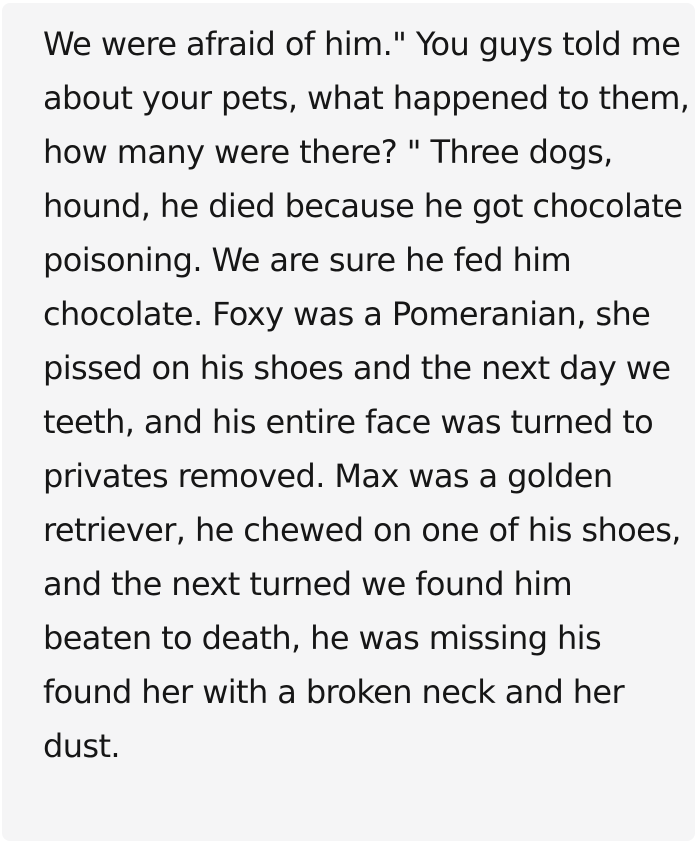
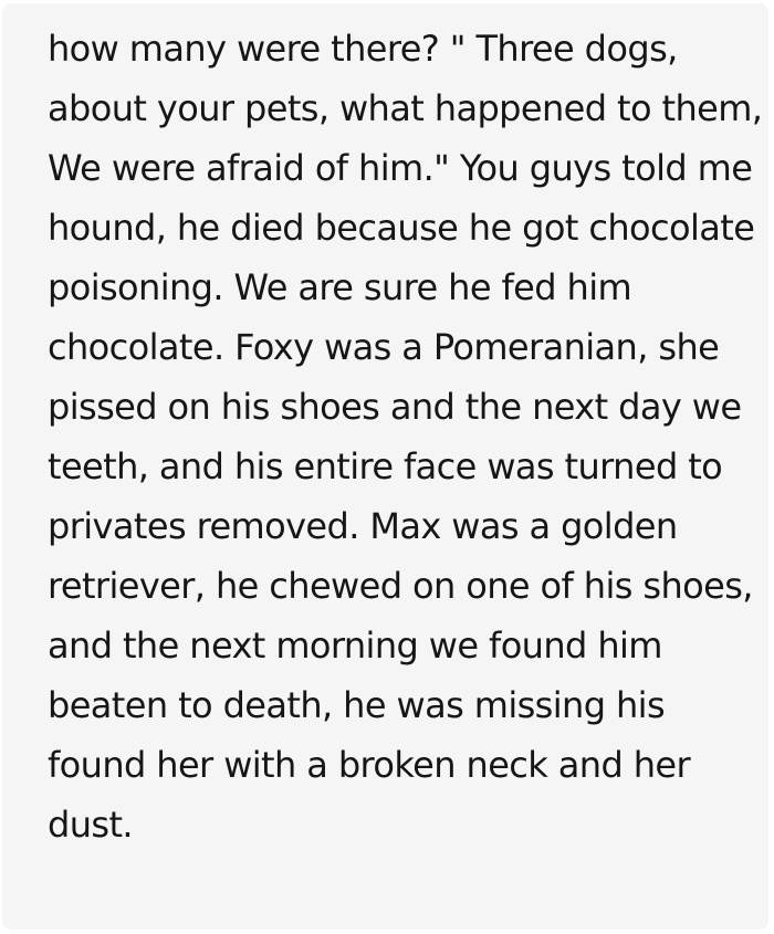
- We were afraid of him." You guys told me
+ how many were there? " Three dogs,
  about your pets, what happened to them,
- how many were there? " Three dogs,
+ We were afraid of him." You guys told me
  hound, he died because he got chocolate
  poisoning. We are sure he fed him
  chocolate. Foxy was a Pomeranian, she
  pissed on his shoes and the next day we
  teeth, and his entire face was turned to
  privates removed. Max was a golden
  retriever, he chewed on one of his shoes,
- and the next turned we found him
+ and the next morning we found him
  beaten to death, he was missing his
  found her with a broken neck and her
  dust.
